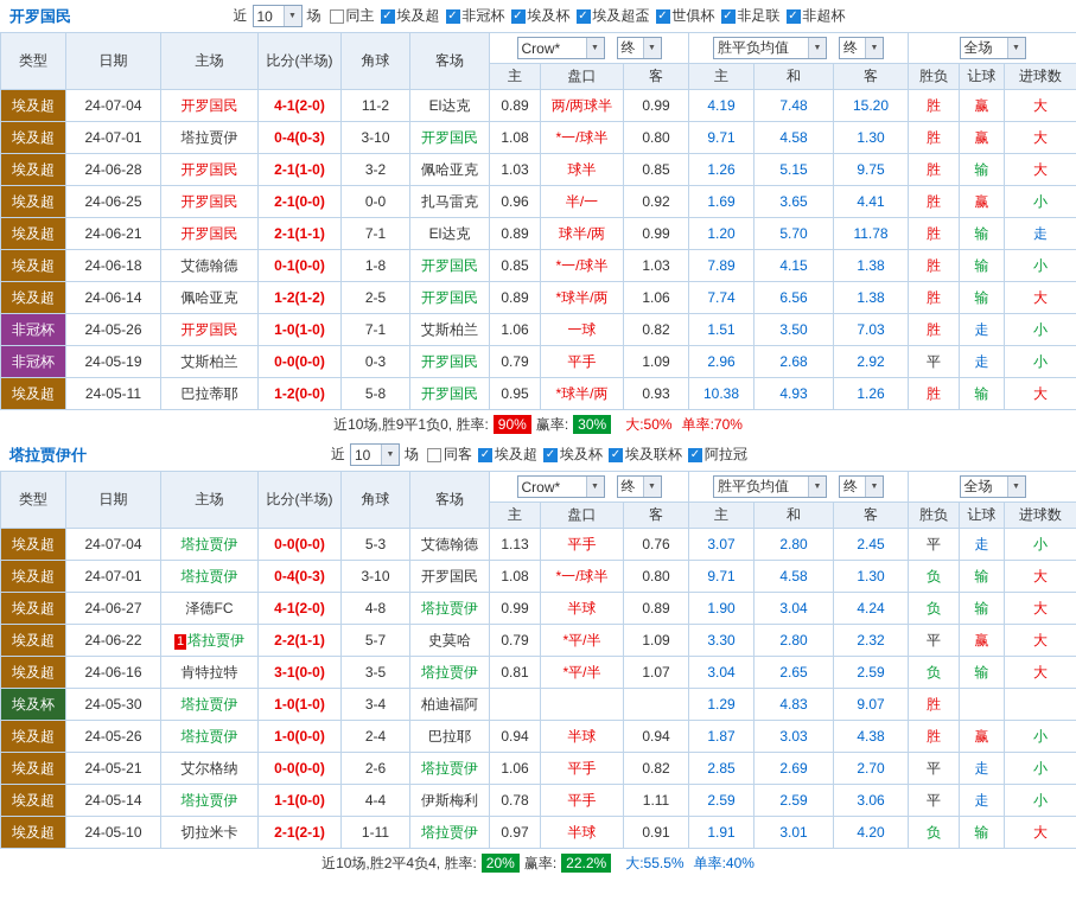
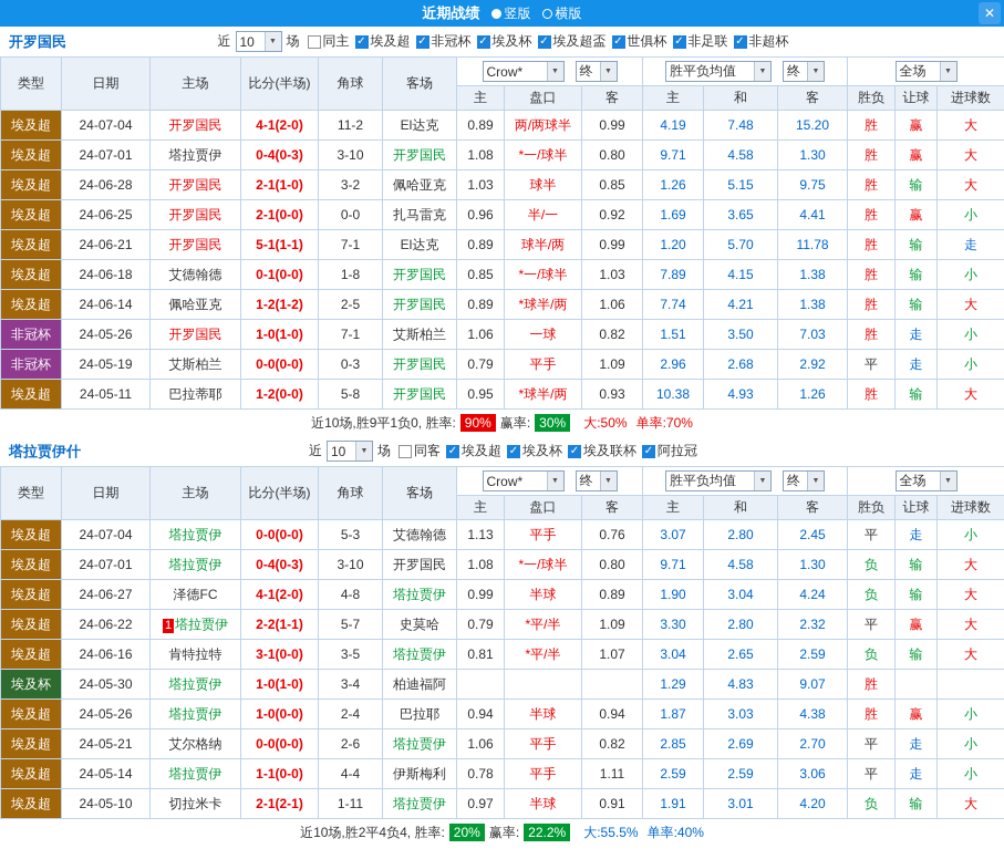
+ 近期战绩
+ 竖版
+ 横版
+ ✕
  开罗国民
  近
  10
  场
  同主
  ✓
  埃及超
  ✓
  非冠杯
  ✓
  埃及杯
  ✓
  埃及超盃
  ✓
  世俱杯
  ✓
  非足联
  ✓
  非超杯
  类型	日期	主场	比分(半场)	角球	客场	Crow* 终	胜平负均值 终	全场
  主	盘口	客	主	和	客	胜负	让球	进球数
  埃及超	24-07-04	开罗国民	4-1(2-0)	11-2	El达克	0.89	两/两球半	0.99	4.19	7.48	15.20	胜	赢	大
  埃及超	24-07-01	塔拉贾伊	0-4(0-3)	3-10	开罗国民	1.08	*一/球半	0.80	9.71	4.58	1.30	胜	赢	大
  埃及超	24-06-28	开罗国民	2-1(1-0)	3-2	佩哈亚克	1.03	球半	0.85	1.26	5.15	9.75	胜	输	大
  埃及超	24-06-25	开罗国民	2-1(0-0)	0-0	扎马雷克	0.96	半/一	0.92	1.69	3.65	4.41	胜	赢	小
- 埃及超	24-06-21	开罗国民	2-1(1-1)	7-1	El达克	0.89	球半/两	0.99	1.20	5.70	11.78	胜	输	走
+ 埃及超	24-06-21	开罗国民	5-1(1-1)	7-1	El达克	0.89	球半/两	0.99	1.20	5.70	11.78	胜	输	走
  埃及超	24-06-18	艾德翰德	0-1(0-0)	1-8	开罗国民	0.85	*一/球半	1.03	7.89	4.15	1.38	胜	输	小
- 埃及超	24-06-14	佩哈亚克	1-2(1-2)	2-5	开罗国民	0.89	*球半/两	1.06	7.74	6.56	1.38	胜	输	大
+ 埃及超	24-06-14	佩哈亚克	1-2(1-2)	2-5	开罗国民	0.89	*球半/两	1.06	7.74	4.21	1.38	胜	输	大
  非冠杯	24-05-26	开罗国民	1-0(1-0)	7-1	艾斯柏兰	1.06	一球	0.82	1.51	3.50	7.03	胜	走	小
  非冠杯	24-05-19	艾斯柏兰	0-0(0-0)	0-3	开罗国民	0.79	平手	1.09	2.96	2.68	2.92	平	走	小
  埃及超	24-05-11	巴拉蒂耶	1-2(0-0)	5-8	开罗国民	0.95	*球半/两	0.93	10.38	4.93	1.26	胜	输	大
  近10场,胜9平1负0, 胜率:
  90%
  赢率:
  30%
  大:50%
  单率:70%
  塔拉贾伊什
  近
  10
  场
  同客
  ✓
  埃及超
  ✓
  埃及杯
  ✓
  埃及联杯
  ✓
  阿拉冠
  类型	日期	主场	比分(半场)	角球	客场	Crow* 终	胜平负均值 终	全场
  主	盘口	客	主	和	客	胜负	让球	进球数
  埃及超	24-07-04	塔拉贾伊	0-0(0-0)	5-3	艾德翰德	1.13	平手	0.76	3.07	2.80	2.45	平	走	小
  埃及超	24-07-01	塔拉贾伊	0-4(0-3)	3-10	开罗国民	1.08	*一/球半	0.80	9.71	4.58	1.30	负	输	大
  埃及超	24-06-27	泽德FC	4-1(2-0)	4-8	塔拉贾伊	0.99	半球	0.89	1.90	3.04	4.24	负	输	大
  埃及超	24-06-22	1 塔拉贾伊	2-2(1-1)	5-7	史莫哈	0.79	*平/半	1.09	3.30	2.80	2.32	平	赢	大
  埃及超	24-06-16	肯特拉特	3-1(0-0)	3-5	塔拉贾伊	0.81	*平/半	1.07	3.04	2.65	2.59	负	输	大
  埃及杯	24-05-30	塔拉贾伊	1-0(1-0)	3-4	柏迪福阿				1.29	4.83	9.07	胜
  埃及超	24-05-26	塔拉贾伊	1-0(0-0)	2-4	巴拉耶	0.94	半球	0.94	1.87	3.03	4.38	胜	赢	小
  埃及超	24-05-21	艾尔格纳	0-0(0-0)	2-6	塔拉贾伊	1.06	平手	0.82	2.85	2.69	2.70	平	走	小
  埃及超	24-05-14	塔拉贾伊	1-1(0-0)	4-4	伊斯梅利	0.78	平手	1.11	2.59	2.59	3.06	平	走	小
  埃及超	24-05-10	切拉米卡	2-1(2-1)	1-11	塔拉贾伊	0.97	半球	0.91	1.91	3.01	4.20	负	输	大
  近10场,胜2平4负4, 胜率:
  20%
  赢率:
  22.2%
  大:55.5%
  单率:40%
